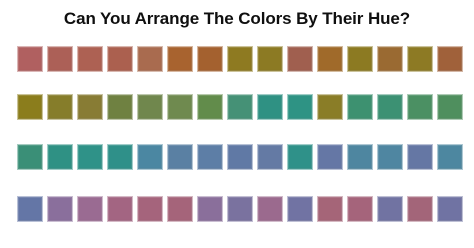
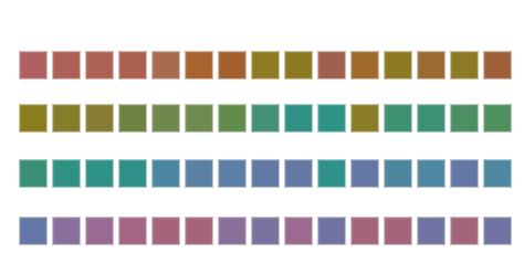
- Can You Arrange The Colors By Their Hue?
